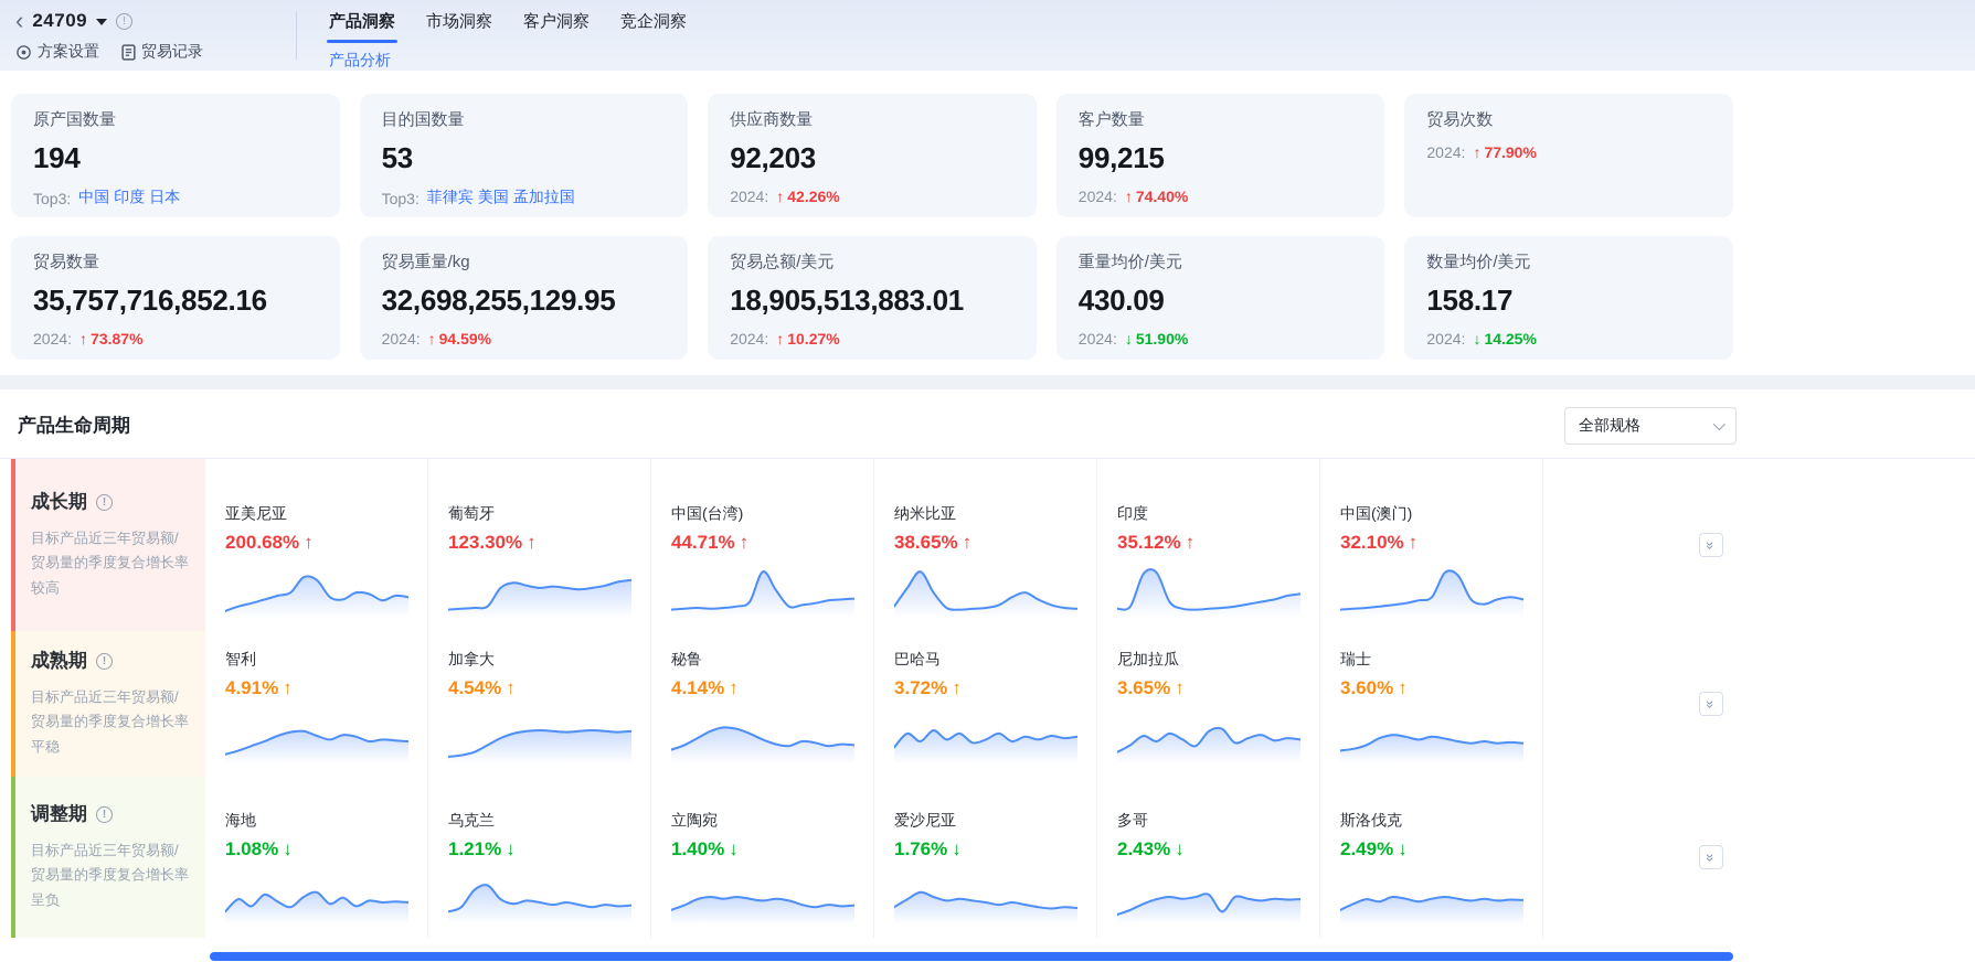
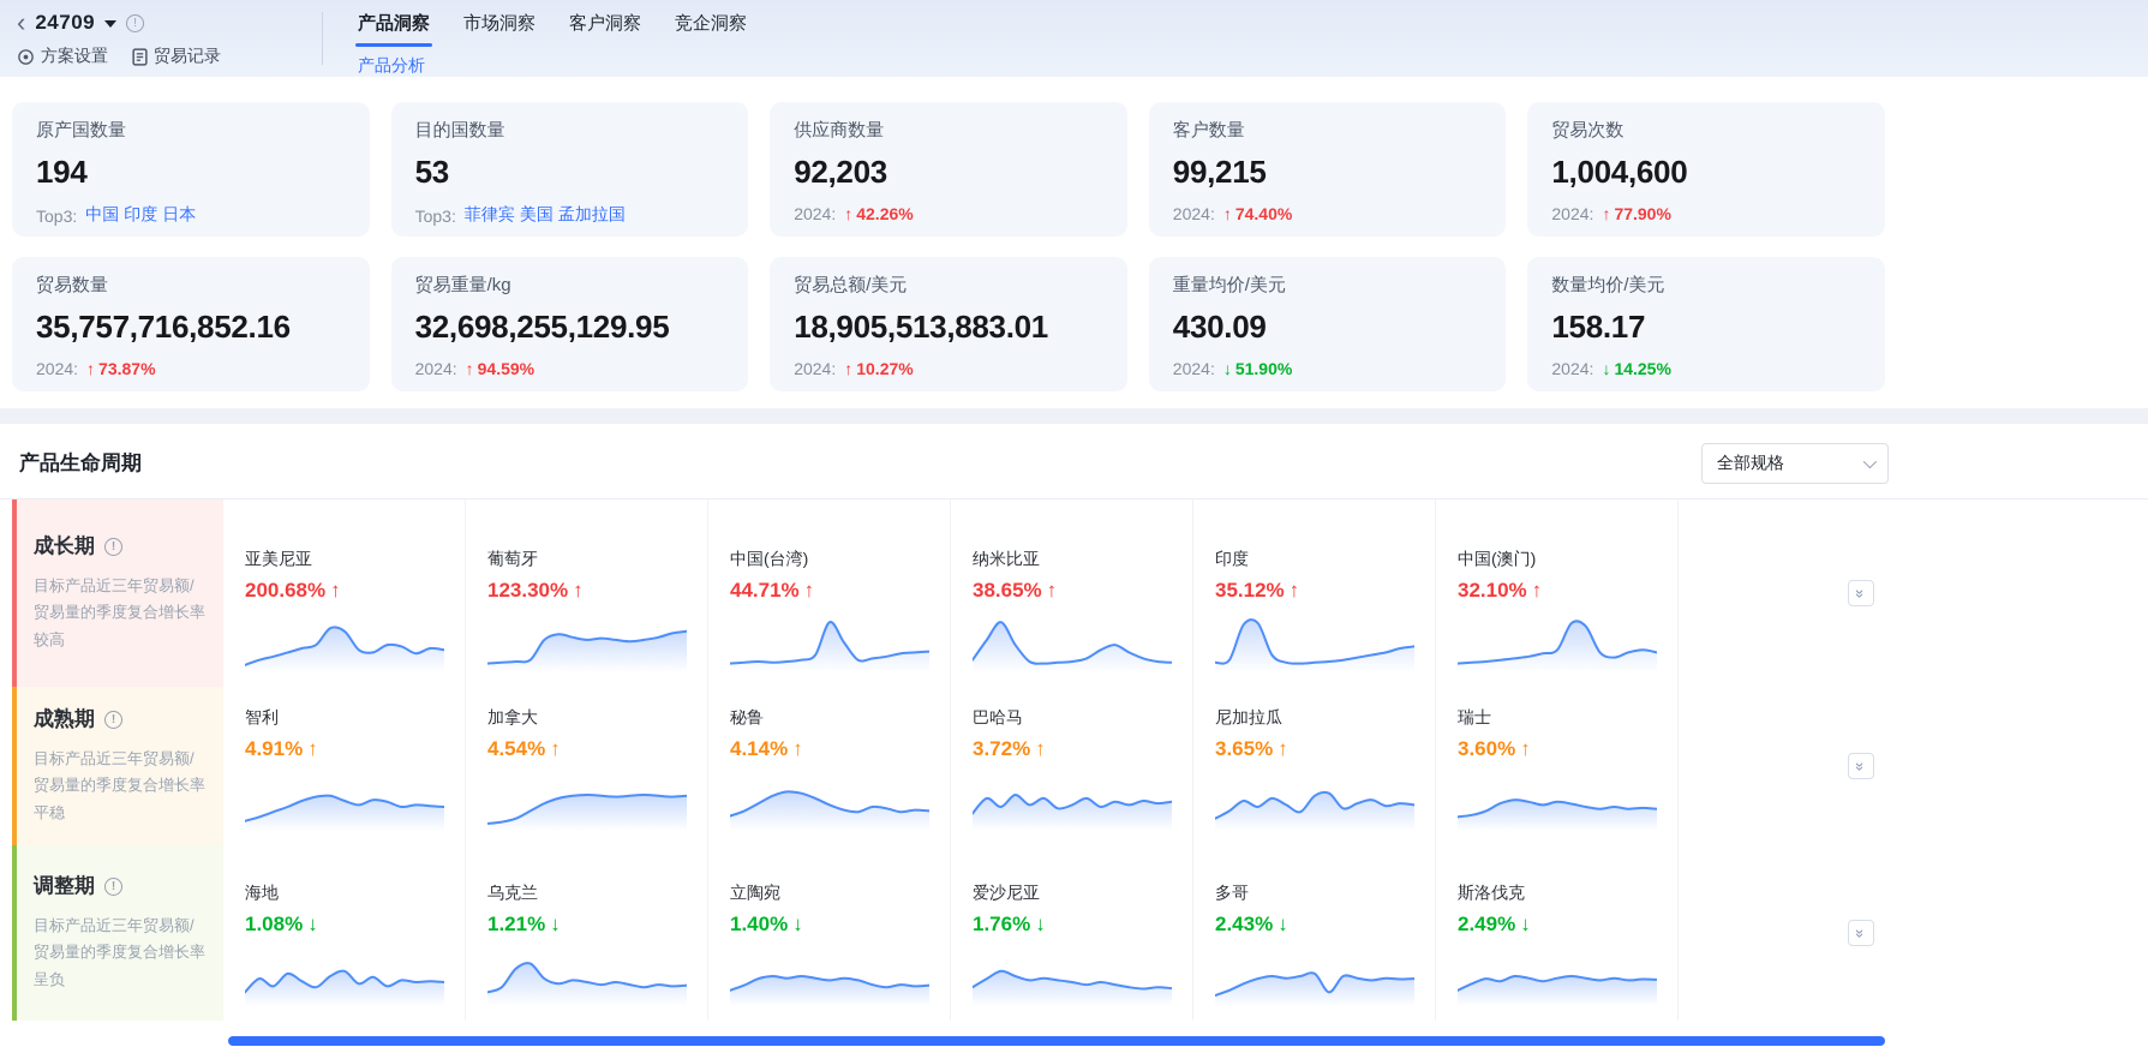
  ‹
  24709
  !
  方案设置
  贸易记录
  产品洞察
  市场洞察
  客户洞察
  竞企洞察
  产品分析
  原产国数量
  194
  Top3:
  中国 印度 日本
  目的国数量
  53
  Top3:
  菲律宾 美国 孟加拉国
  供应商数量
  92,203
  2024:
  ↑
  42.26%
  客户数量
  99,215
  2024:
  ↑
  74.40%
  贸易次数
+ 1,004,600
  2024:
  ↑
  77.90%
  贸易数量
  35,757,716,852.16
  2024:
  ↑
  73.87%
  贸易重量/kg
  32,698,255,129.95
  2024:
  ↑
  94.59%
  贸易总额/美元
  18,905,513,883.01
  2024:
  ↑
  10.27%
  重量均价/美元
  430.09
  2024:
  ↓
  51.90%
  数量均价/美元
  158.17
  2024:
  ↓
  14.25%
  产品生命周期
  全部规格
  成长期
  !
  目标产品近三年贸易额/贸易量的季度复合增长率较高
  亚美尼亚
  200.68%
  ↑
  葡萄牙
  123.30%
  ↑
  中国(台湾)
  44.71%
  ↑
  纳米比亚
  38.65%
  ↑
  印度
  35.12%
  ↑
  中国(澳门)
  32.10%
  ↑
  成熟期
  !
  目标产品近三年贸易额/贸易量的季度复合增长率平稳
  智利
  4.91%
  ↑
  加拿大
  4.54%
  ↑
  秘鲁
  4.14%
  ↑
  巴哈马
  3.72%
  ↑
  尼加拉瓜
  3.65%
  ↑
  瑞士
  3.60%
  ↑
  调整期
  !
  目标产品近三年贸易额/贸易量的季度复合增长率呈负
  海地
  1.08%
  ↓
  乌克兰
  1.21%
  ↓
  立陶宛
  1.40%
  ↓
  爱沙尼亚
  1.76%
  ↓
  多哥
  2.43%
  ↓
  斯洛伐克
  2.49%
  ↓
